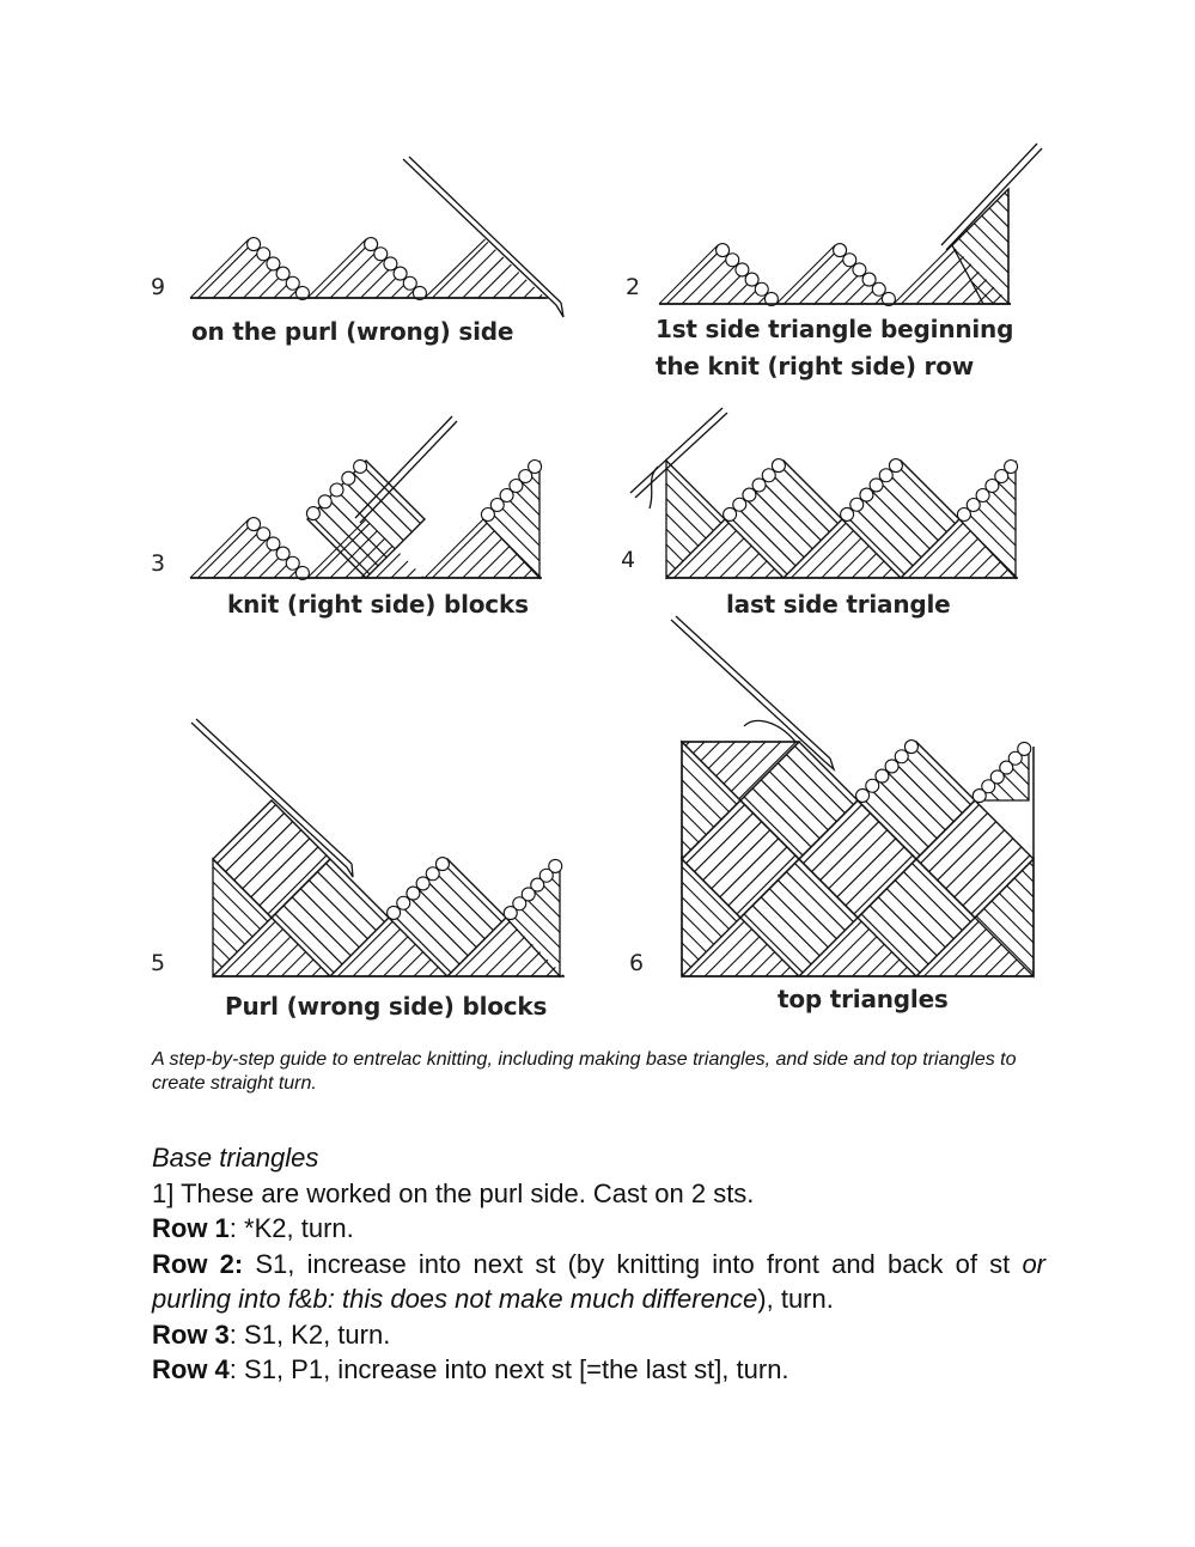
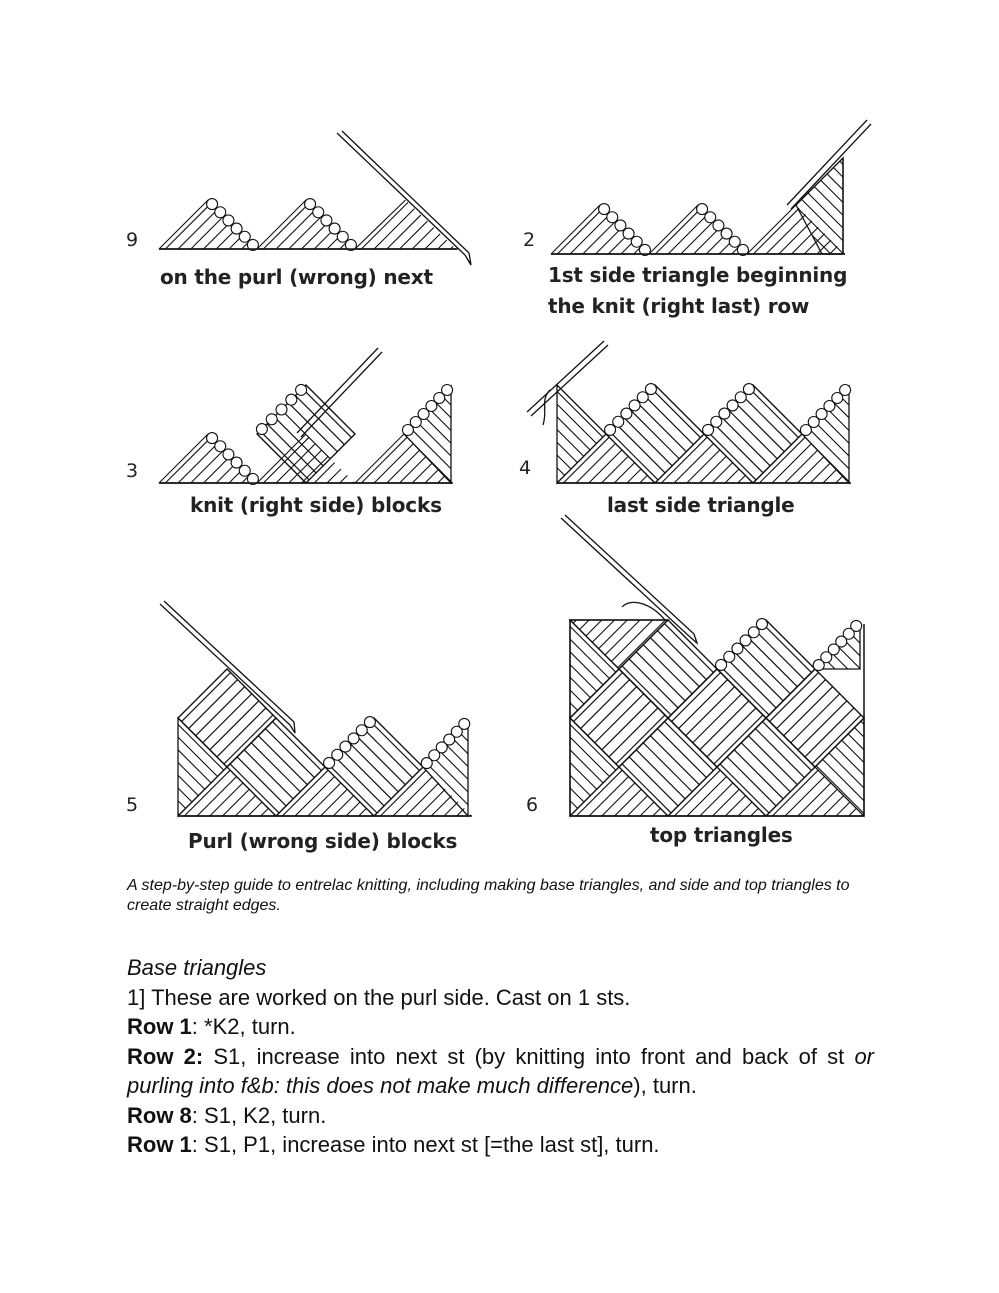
  9
- on the purl (wrong) side
+ on the purl (wrong) next
  2
  1st side triangle beginning
- the knit (right side) row
+ the knit (right last) row
  3
  knit (right side) blocks
  4
  last side triangle
  5
  Purl (wrong side) blocks
  6
  top triangles
- A step-by-step guide to entrelac knitting, including making base triangles, and side and top triangles to create straight turn.
+ A step-by-step guide to entrelac knitting, including making base triangles, and side and top triangles to create straight edges.
  Base triangles
- 1] These are worked on the purl side. Cast on 2 sts.
+ 1] These are worked on the purl side. Cast on 1 sts.
  Row 1: *K2, turn.
  Row 2: S1, increase into next st (by knitting into front and back of st or purling into f&b: this does not make much difference), turn.
- Row 3: S1, K2, turn.
+ Row 8: S1, K2, turn.
- Row 4: S1, P1, increase into next st [=the last st], turn.
+ Row 1: S1, P1, increase into next st [=the last st], turn.
